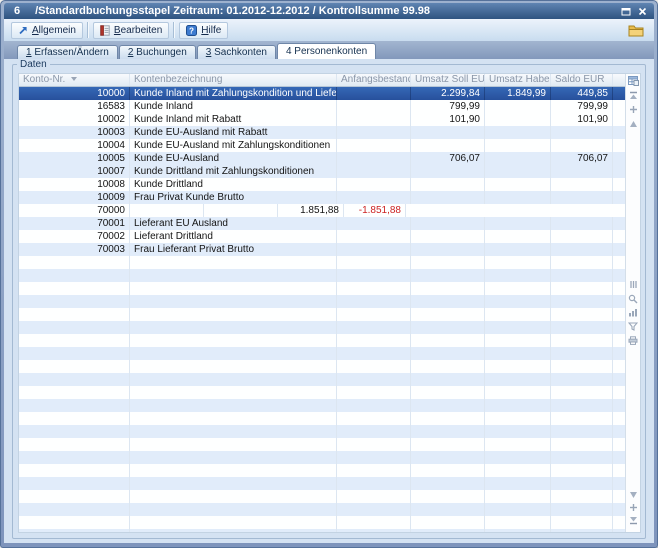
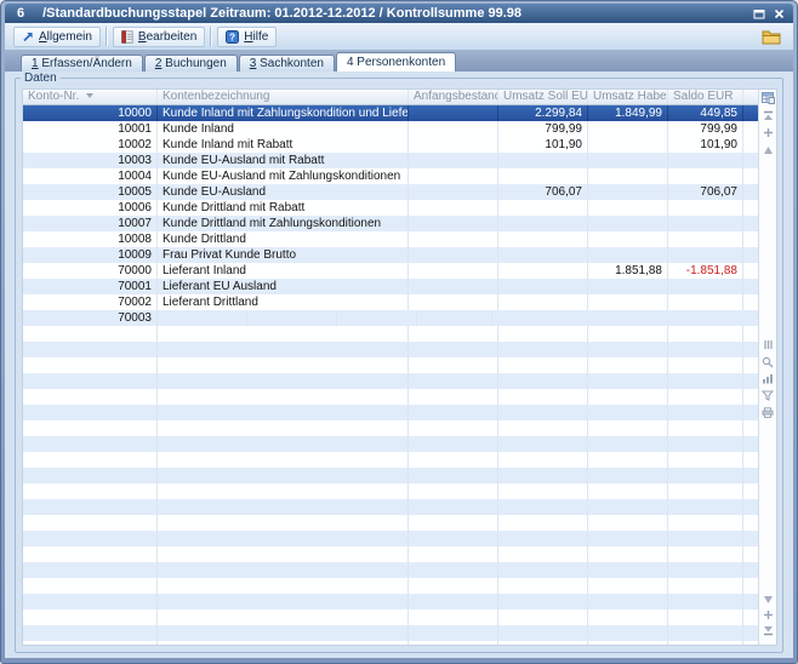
  6
  /Standardbuchungsstapel Zeitraum: 01.2012-12.2012 / Kontrollsumme 99.98
  Allgemein
  Bearbeiten
  ?
  Hilfe
  1 Erfassen/Ändern
  2 Buchungen
  3 Sachkonten
  4 Personenkonten
  Daten
  Konto-Nr.
  Kontenbezeichnung
  Anfangsbestand
  Umsatz Soll EU
  Umsatz Habe
  Saldo EUR
  10000
  Kunde Inland mit Zahlungskondition und Liefe
  2.299,84
  1.849,99
  449,85
- 16583
+ 10001
  Kunde Inland
  799,99
  799,99
  10002
  Kunde Inland mit Rabatt
  101,90
  101,90
  10003
  Kunde EU-Ausland mit Rabatt
  10004
  Kunde EU-Ausland mit Zahlungskonditionen
  10005
  Kunde EU-Ausland
  706,07
  706,07
+ 10006
+ Kunde Drittland mit Rabatt
  10007
  Kunde Drittland mit Zahlungskonditionen
  10008
  Kunde Drittland
  10009
  Frau Privat Kunde Brutto
  70000
+ Lieferant Inland
  1.851,88
  -1.851,88
  70001
  Lieferant EU Ausland
  70002
  Lieferant Drittland
  70003
- Frau Lieferant Privat Brutto
